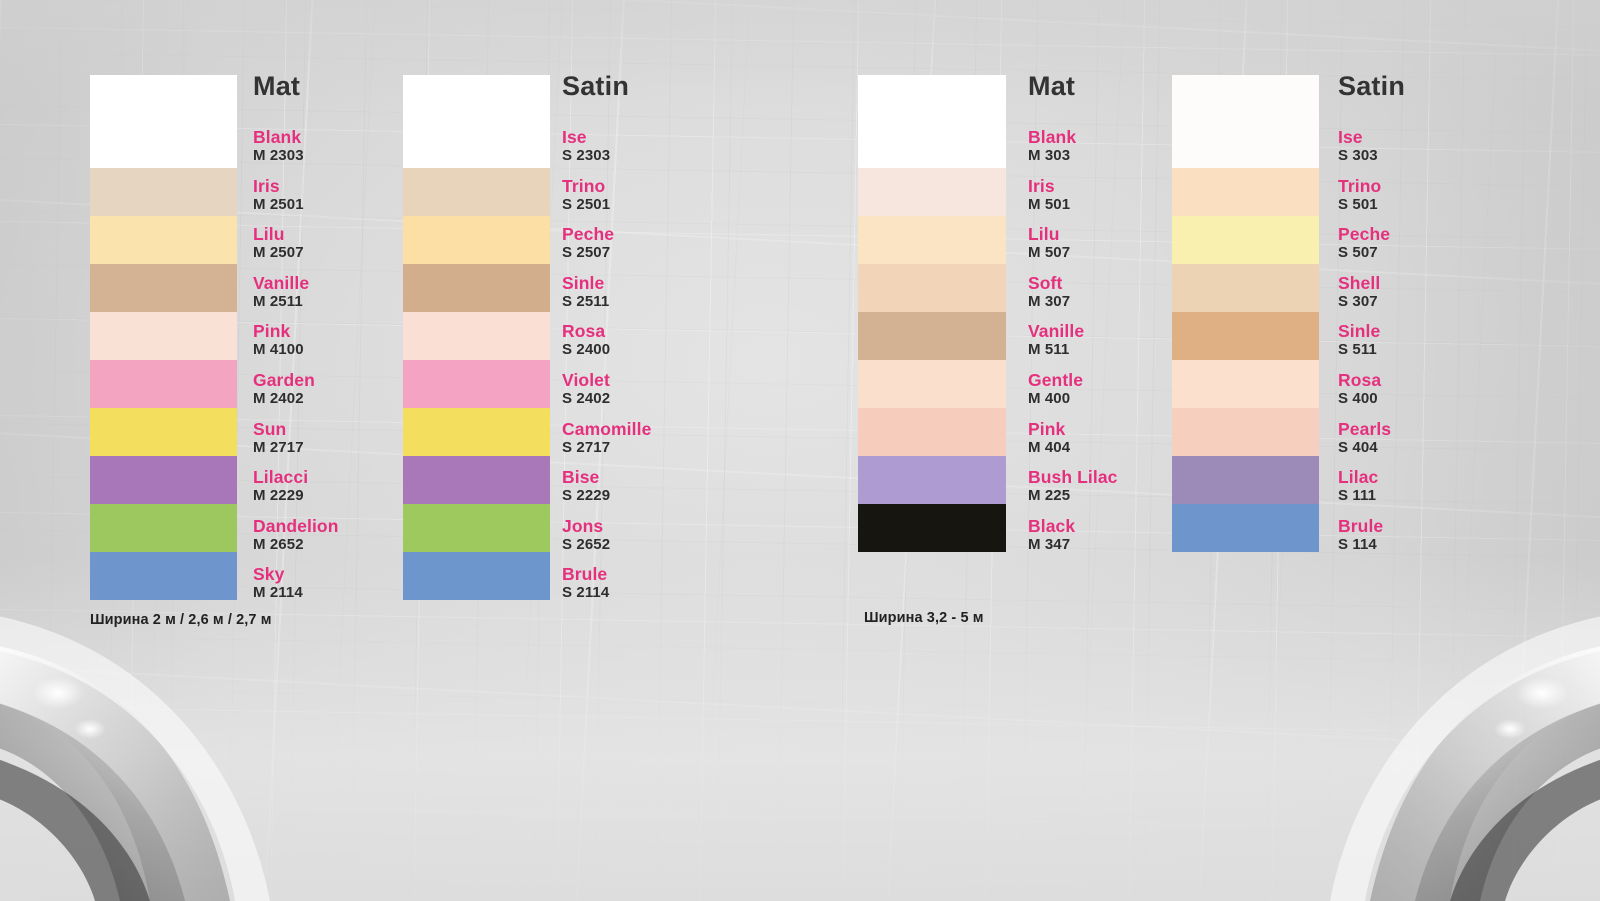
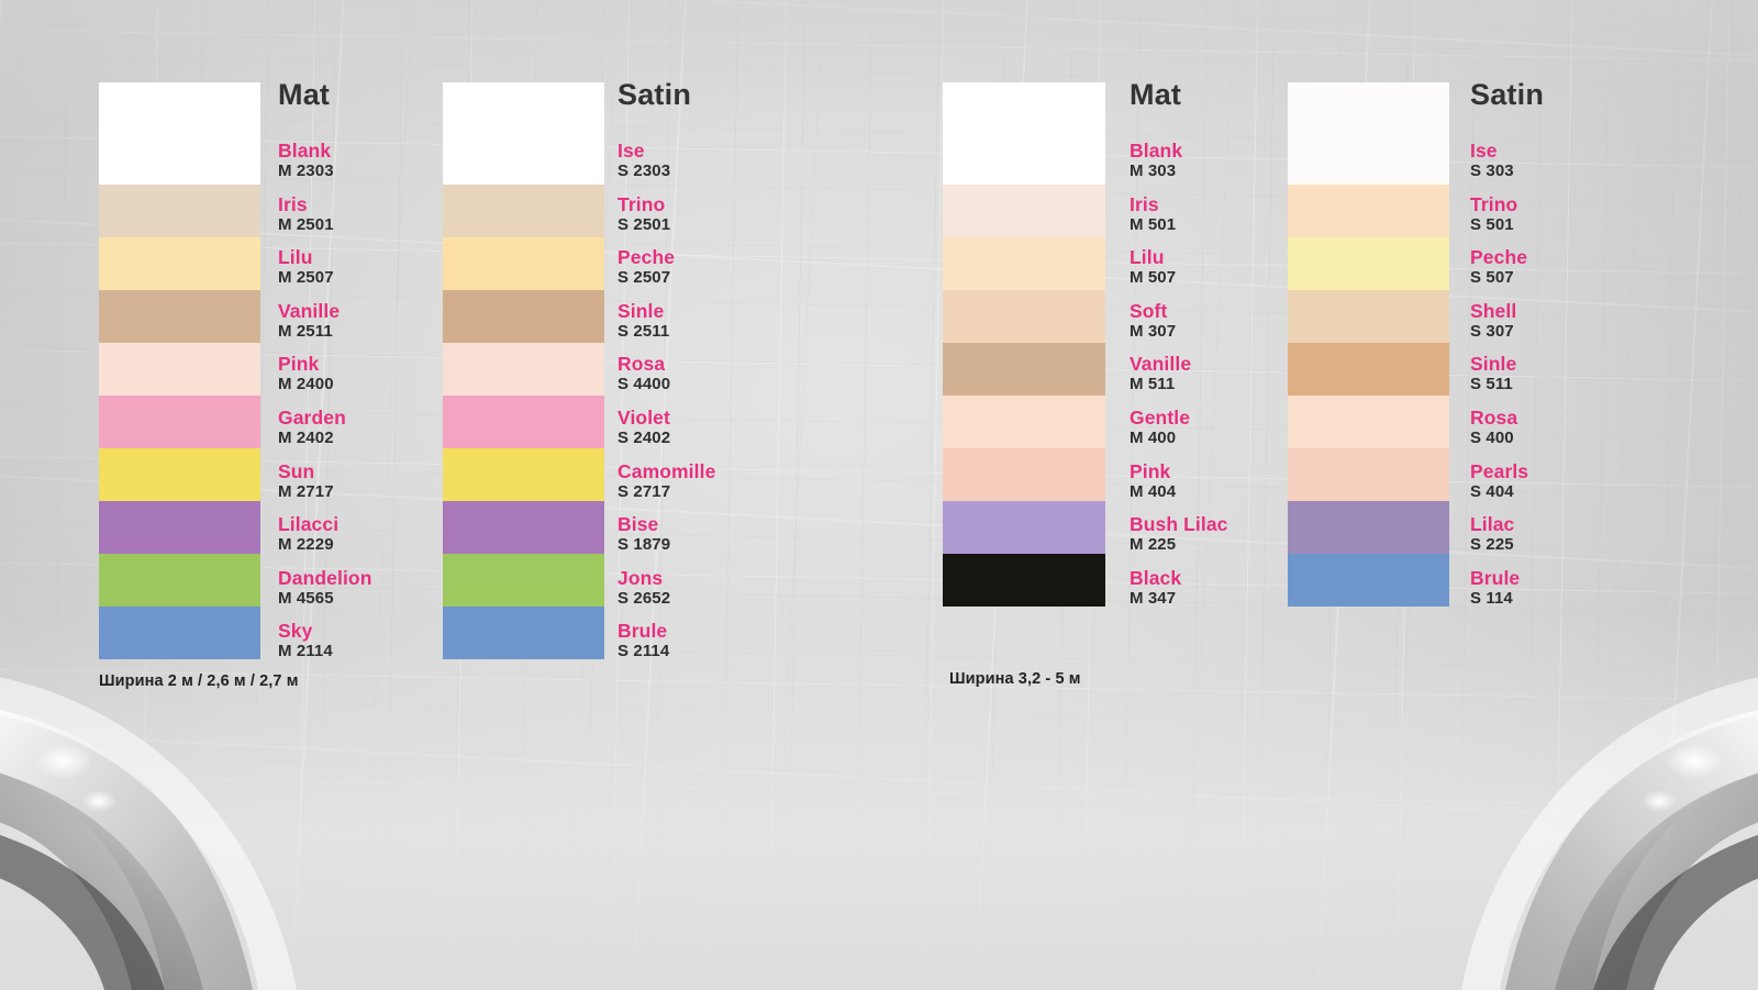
  Mat
  Blank
  M 2303
  Iris
  M 2501
  Lilu
  M 2507
  Vanille
  M 2511
  Pink
- M 4100
+ M 2400
  Garden
  M 2402
  Sun
  M 2717
  Lilacci
  M 2229
  Dandelion
- M 2652
+ M 4565
  Sky
  M 2114
  Satin
  Ise
  S 2303
  Trino
  S 2501
  Peche
  S 2507
  Sinle
  S 2511
  Rosa
- S 2400
+ S 4400
  Violet
  S 2402
  Camomille
  S 2717
  Bise
- S 2229
+ S 1879
  Jons
  S 2652
  Brule
  S 2114
  Ширина 2 м / 2,6 м / 2,7 м
  Mat
  Blank
  M 303
  Iris
  M 501
  Lilu
  M 507
  Soft
  M 307
  Vanille
  M 511
  Gentle
  M 400
  Pink
  M 404
  Bush Lilac
  M 225
  Black
  M 347
  Satin
  Ise
  S 303
  Trino
  S 501
  Peche
  S 507
  Shell
  S 307
  Sinle
  S 511
  Rosa
  S 400
  Pearls
  S 404
  Lilac
- S 111
+ S 225
  Brule
  S 114
  Ширина 3,2 - 5 м
